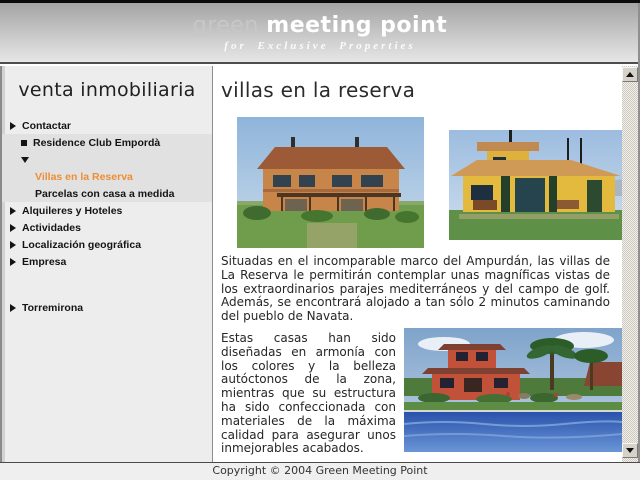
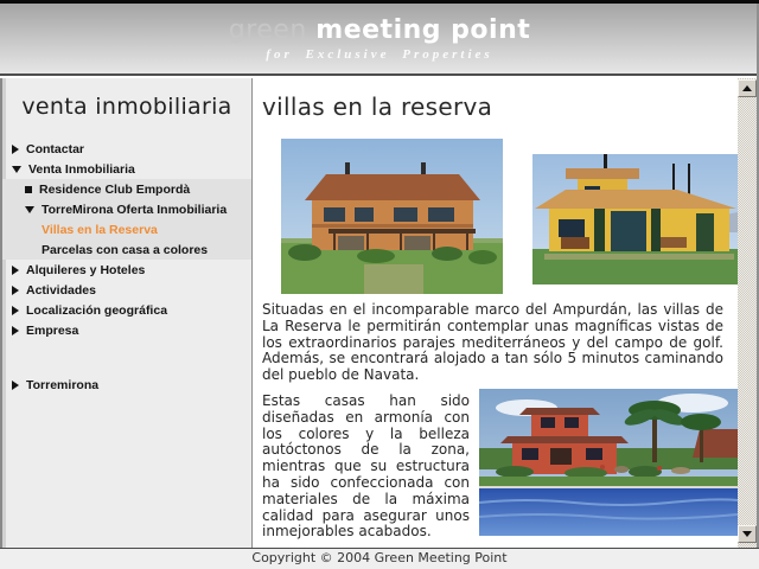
  green meeting point
  for Exclusive Properties
  venta inmobiliaria
  Contactar
+ Venta Inmobiliaria
  Residence Club Empordà
+ TorreMirona Oferta Inmobiliaria
  Villas en la Reserva
- Parcelas con casa a medida
+ Parcelas con casa a colores
  Alquileres y Hoteles
  Actividades
  Localización geográfica
  Empresa
  Torremirona
  villas en la reserva
- Situadas en el incomparable marco del Ampurdán, las villas de La Reserva le permitirán contemplar unas magníficas vistas de los extraordinarios parajes mediterráneos y del campo de golf. Además, se encontrará alojado a tan sólo 2 minutos caminando del pueblo de Navata.
+ Situadas en el incomparable marco del Ampurdán, las villas de La Reserva le permitirán contemplar unas magníficas vistas de los extraordinarios parajes mediterráneos y del campo de golf. Además, se encontrará alojado a tan sólo 5 minutos caminando del pueblo de Navata.
  Estas casas han sido diseñadas en armonía con los colores y la belleza autóctonos de la zona, mientras que su estructura ha sido confeccionada con materiales de la máxima calidad para asegurar unos inmejorables acabados.
  Copyright © 2004 Green Meeting Point
